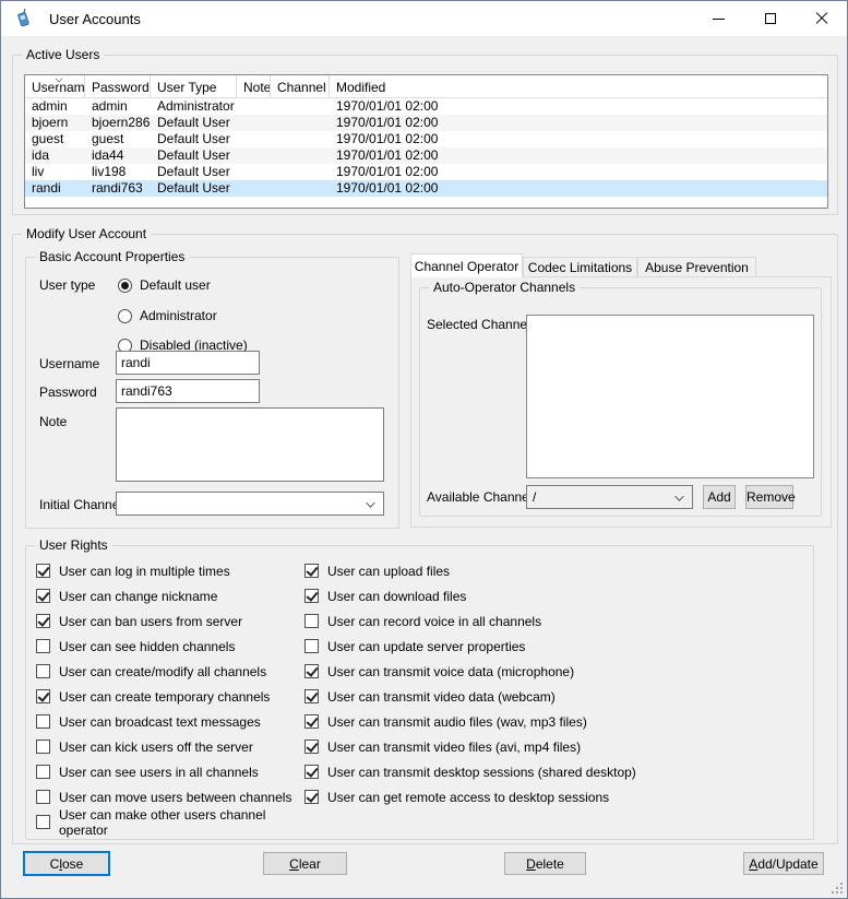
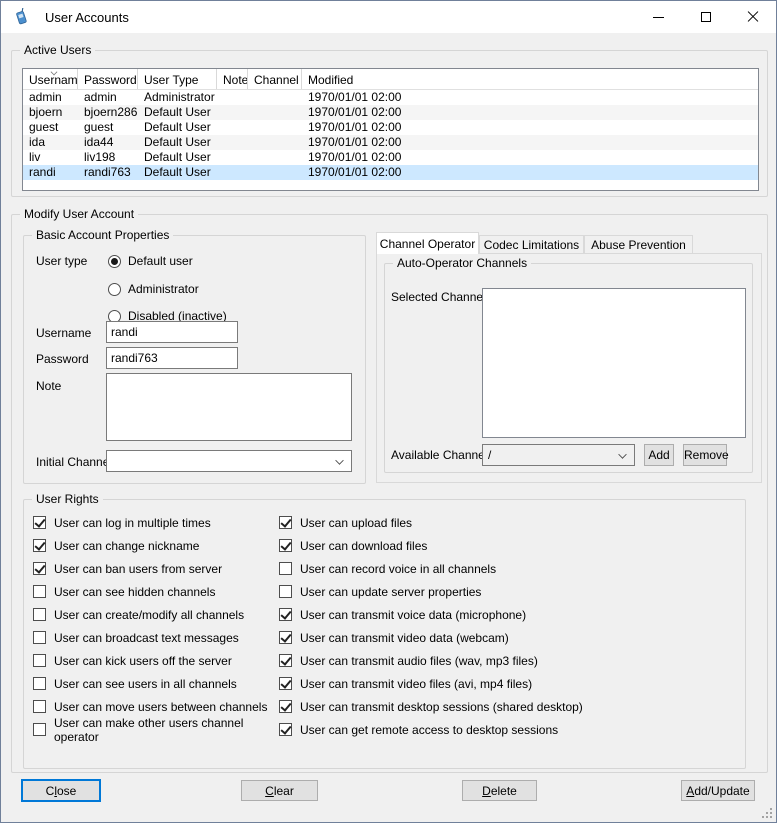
  User Accounts
  Active Users
  Usernam
  Password
  User Type
  Note
  Channel
  Modified
  admin
  admin
  Administrator
  1970/01/01 02:00
  bjoern
  bjoern286
  Default User
  1970/01/01 02:00
  guest
  guest
  Default User
  1970/01/01 02:00
  ida
  ida44
  Default User
  1970/01/01 02:00
  liv
  liv198
  Default User
  1970/01/01 02:00
  randi
  randi763
  Default User
  1970/01/01 02:00
  Modify User Account
  Basic Account Properties
  User type
  Default user
  Administrator
  Disabled (inactive)
  Username
  randi
  Password
  randi763
  Note
  Initial Chann
  Channel Operator
  Codec Limitations
  Abuse Prevention
  Auto-Operator Channels
  Selected Channe
  Available Chann
  /
  Add
  Remove
  User Rights
  User can log in multiple times
  User can change nickname
  User can ban users from server
  User can see hidden channels
  User can create/modify all channels
- User can create temporary channels
  User can broadcast text messages
  User can kick users off the server
  User can see users in all channels
  User can move users between channels
  User can make other users channel operator
  User can upload files
  User can download files
  User can record voice in all channels
  User can update server properties
  User can transmit voice data (microphone)
  User can transmit video data (webcam)
  User can transmit audio files (wav, mp3 files)
  User can transmit video files (avi, mp4 files)
  User can transmit desktop sessions (shared desktop)
  User can get remote access to desktop sessions
  Close
  Clear
  Delete
  Add/Update
